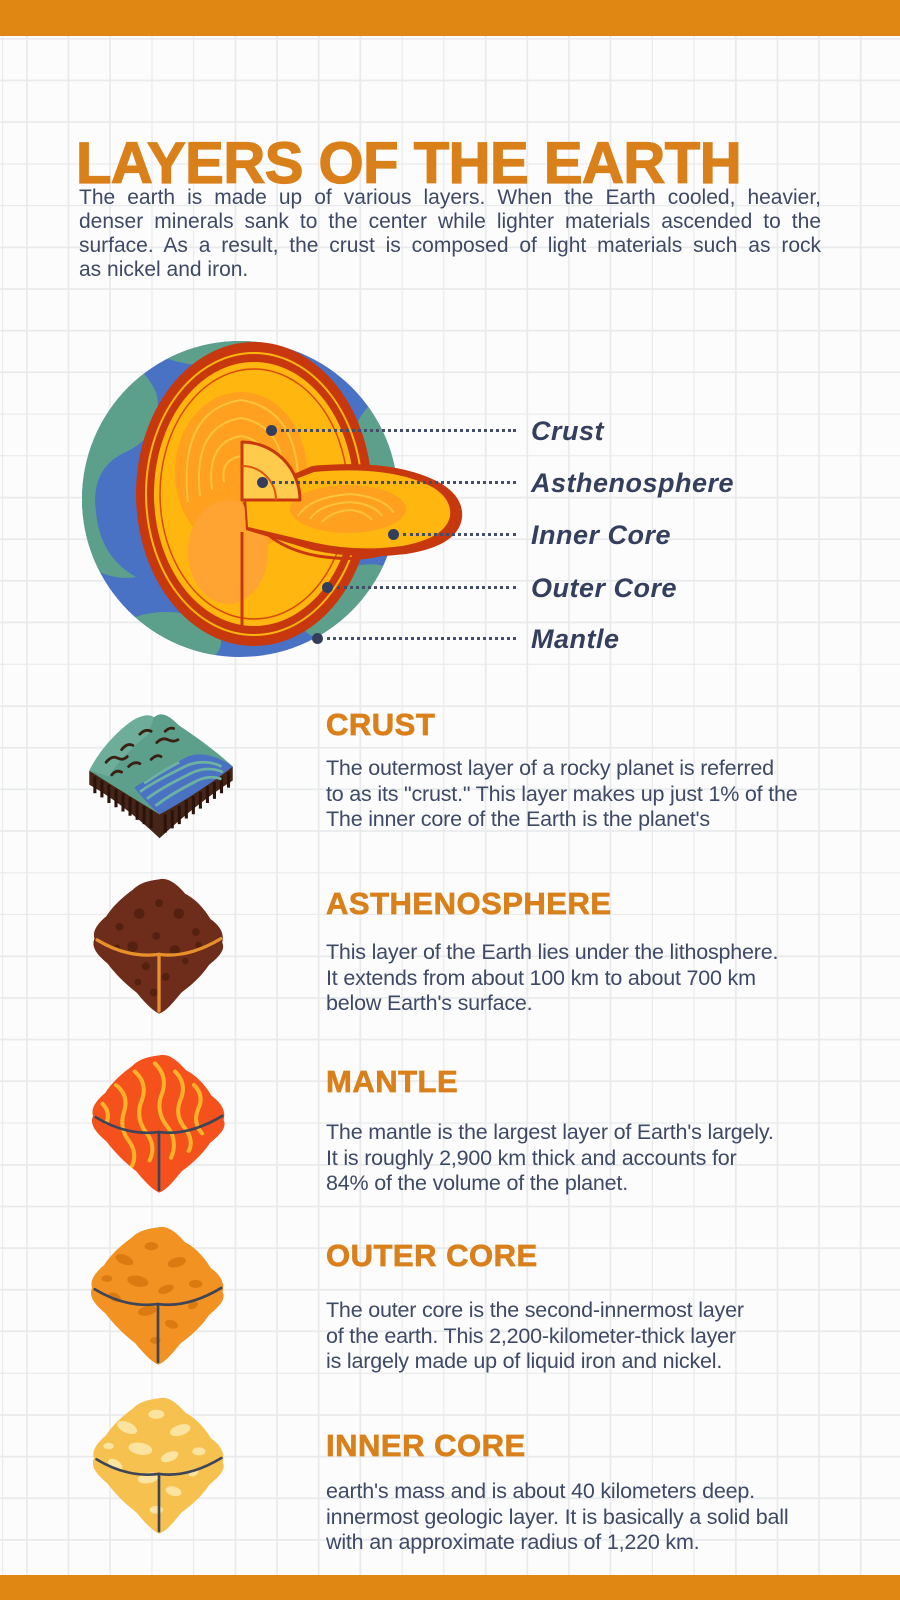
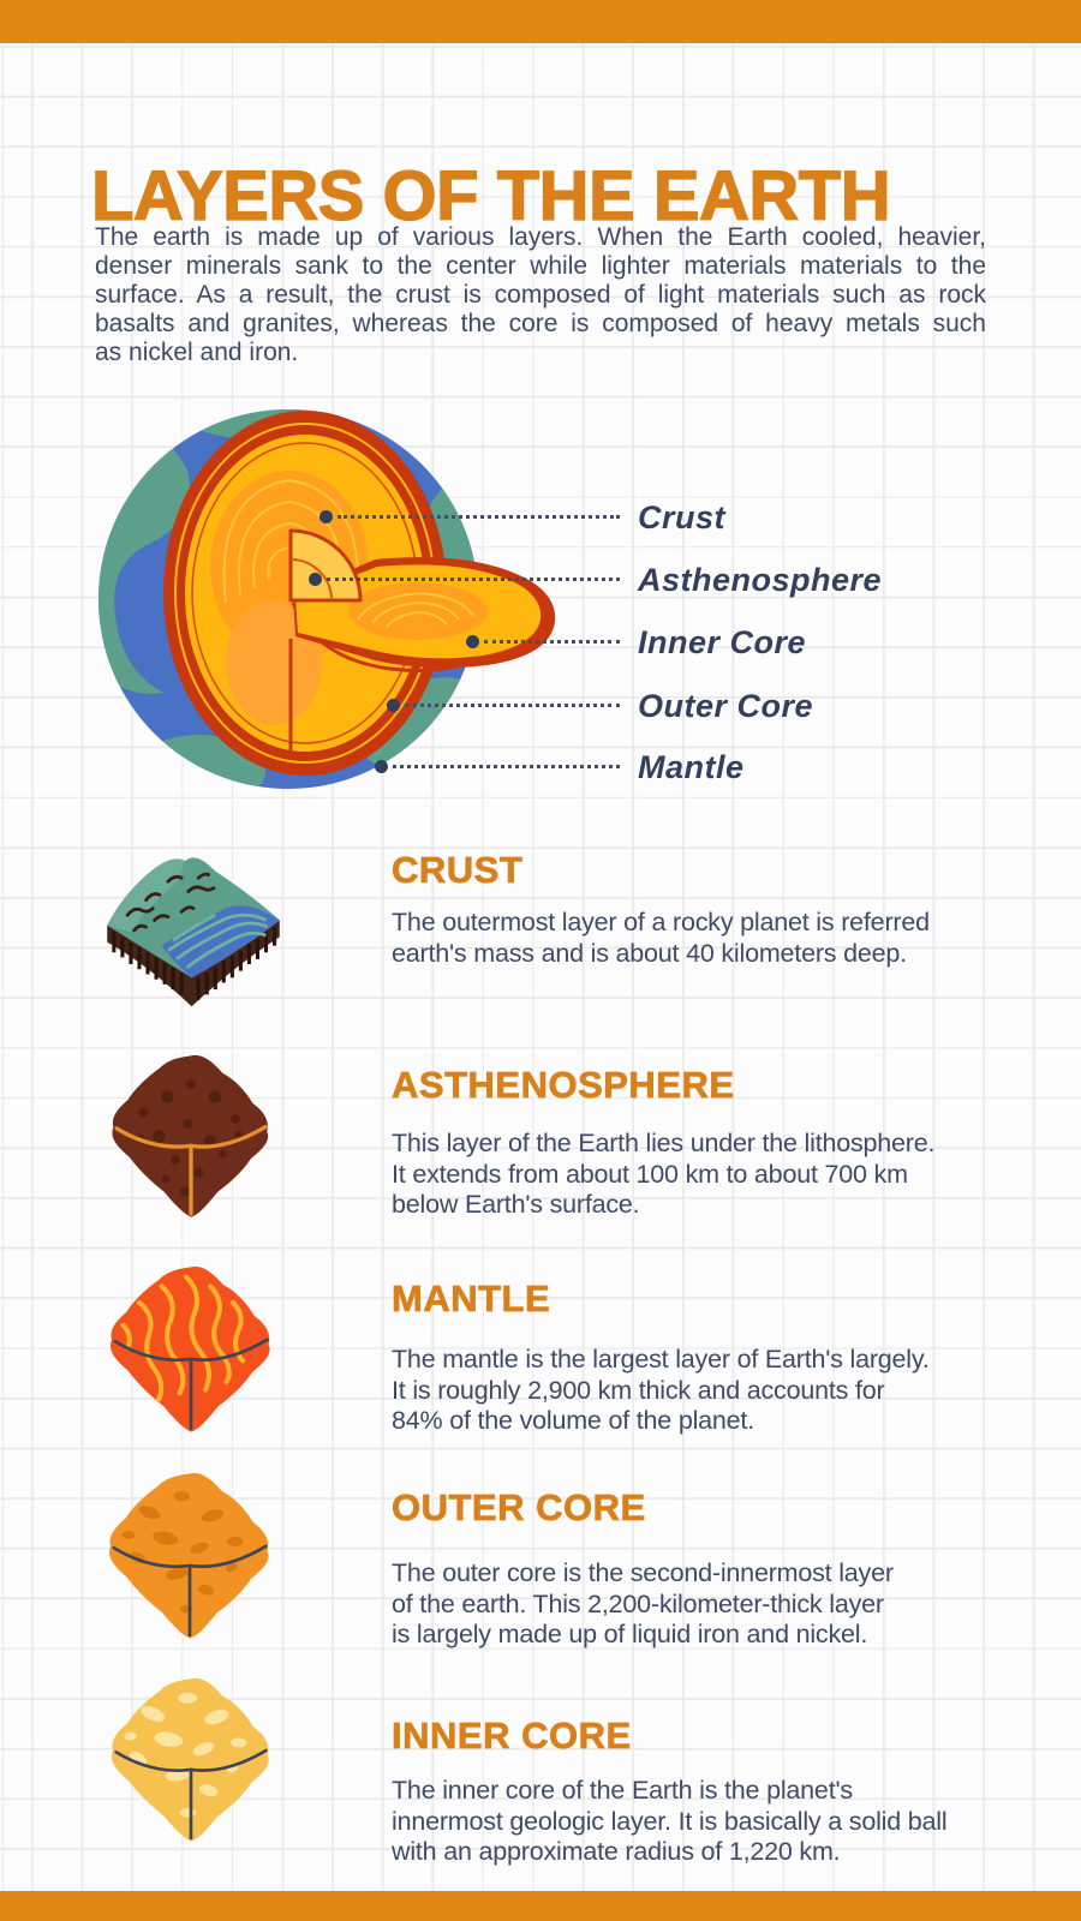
  LAYERS OF THE EARTH
  The earth is made up of various layers. When the Earth cooled, heavier,
- denser minerals sank to the center while lighter materials ascended to the
+ denser minerals sank to the center while lighter materials materials to the
  surface. As a result, the crust is composed of light materials such as rock
+ basalts and granites, whereas the core is composed of heavy metals such
  as nickel and iron.
  Crust
  Asthenosphere
  Inner Core
  Outer Core
  Mantle
  CRUST
  The outermost layer of a rocky planet is referred
- to as its "crust." This layer makes up just 1% of the
- The inner core of the Earth is the planet's
+ earth's mass and is about 40 kilometers deep.
  ASTHENOSPHERE
  This layer of the Earth lies under the lithosphere.
  It extends from about 100 km to about 700 km
  below Earth's surface.
  MANTLE
  The mantle is the largest layer of Earth's largely.
  It is roughly 2,900 km thick and accounts for
  84% of the volume of the planet.
  OUTER CORE
  The outer core is the second-innermost layer
  of the earth. This 2,200-kilometer-thick layer
  is largely made up of liquid iron and nickel.
  INNER CORE
- earth's mass and is about 40 kilometers deep.
+ The inner core of the Earth is the planet's
  innermost geologic layer. It is basically a solid ball
  with an approximate radius of 1,220 km.
